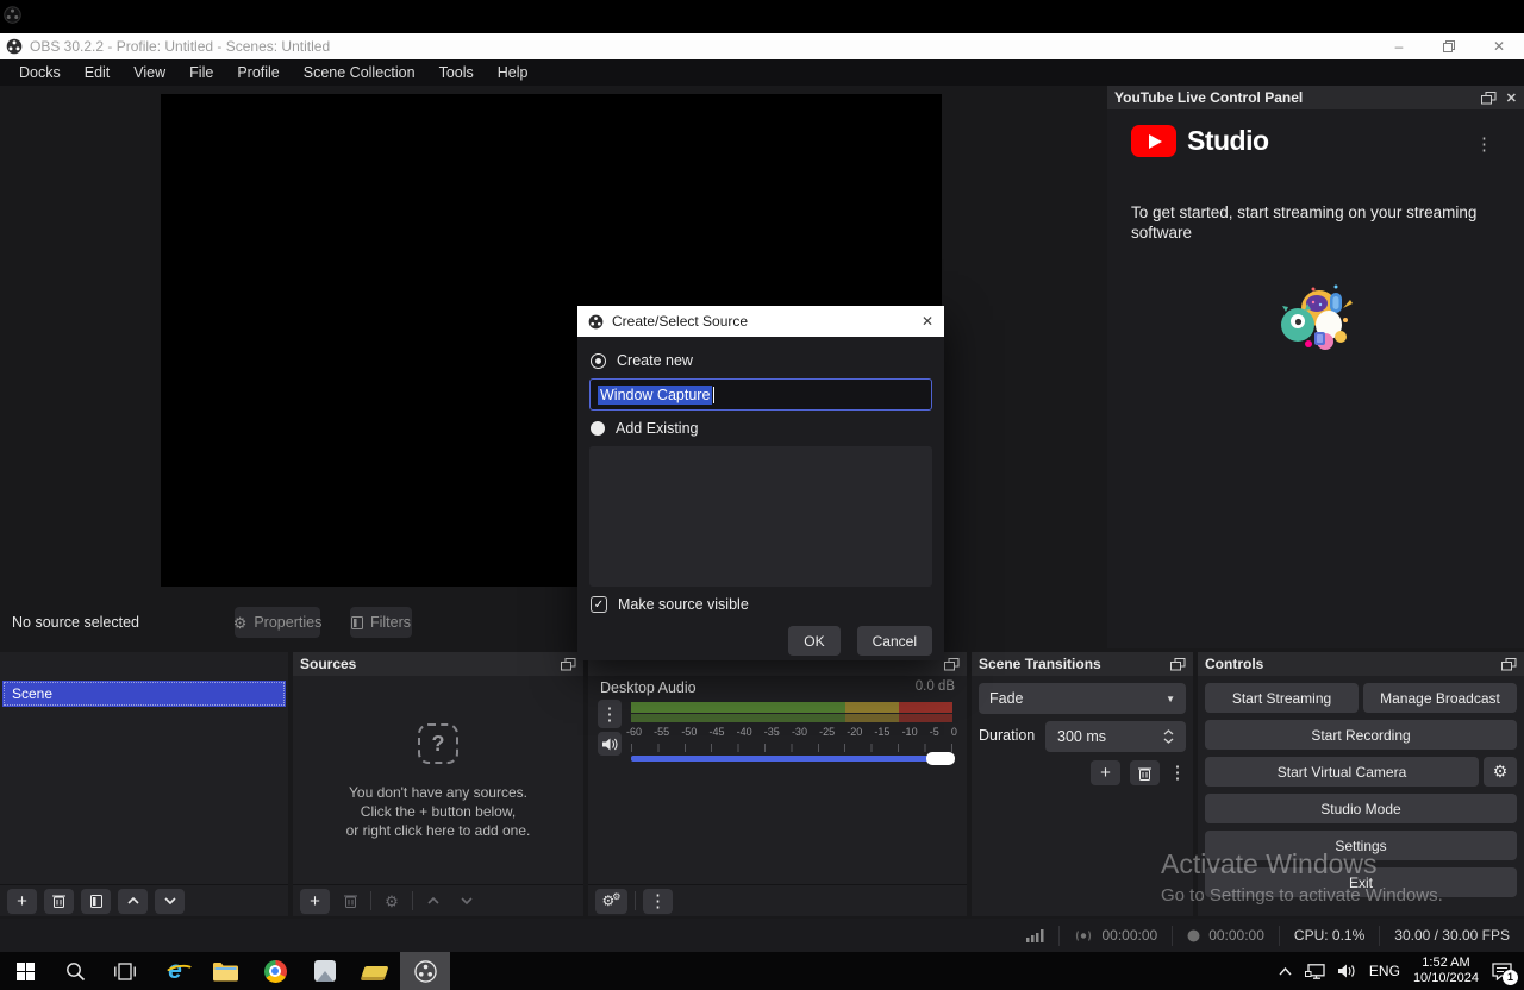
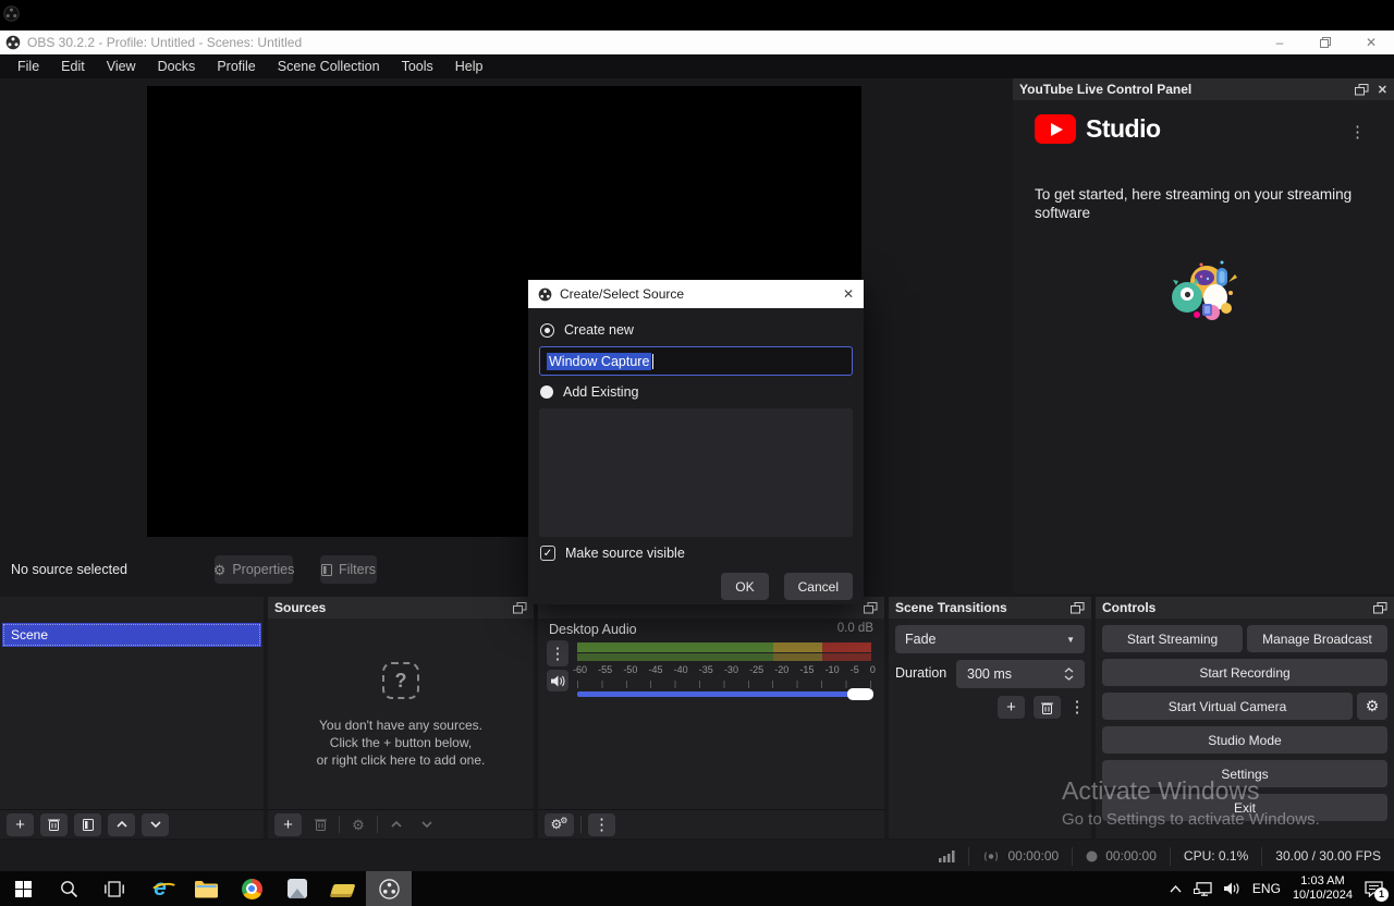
  OBS 30.2.2 - Profile: Untitled - Scenes: Untitled
  –
  ✕
- Docks
+ File
  Edit
  View
- File
+ Docks
  Profile
  Scene Collection
  Tools
  Help
  No source selected
  ⚙
  Properties
  Filters
  YouTube Live Control Panel
  ✕
  Studio
  ⋮
- To get started, start streaming on your streaming software
+ To get started, here streaming on your streaming software
  Scene
  +
  Sources
  ?
  You don't have any sources.
  Click the + button below,
  or right click here to add one.
  +
  ⚙
  Desktop Audio
  0.0 dB
  ⋮
  -60
  -55
  -50
  -45
  -40
  -35
  -30
  -25
  -20
  -15
  -10
  -5
  0
  ⚙
  ⚙
  ⋮
  Scene Transitions
  Fade
  ▼
  Duration
  300 ms
  +
  ⋮
  Controls
  Start Streaming
  Manage Broadcast
  Start Recording
  Start Virtual Camera
  ⚙
  Studio Mode
  Settings
  Exit
  Activate Windows
  Go to Settings to activate Windows.
  Create/Select Source
  ✕
  Create new
  Window Capture
  Add Existing
  ✓
  Make source visible
  OK
  Cancel
  00:00:00
  00:00:00
  CPU: 0.1%
  30.00 / 30.00 FPS
  e
  ENG
- 1:52 AM
+ 1:03 AM
  10/10/2024
  1
